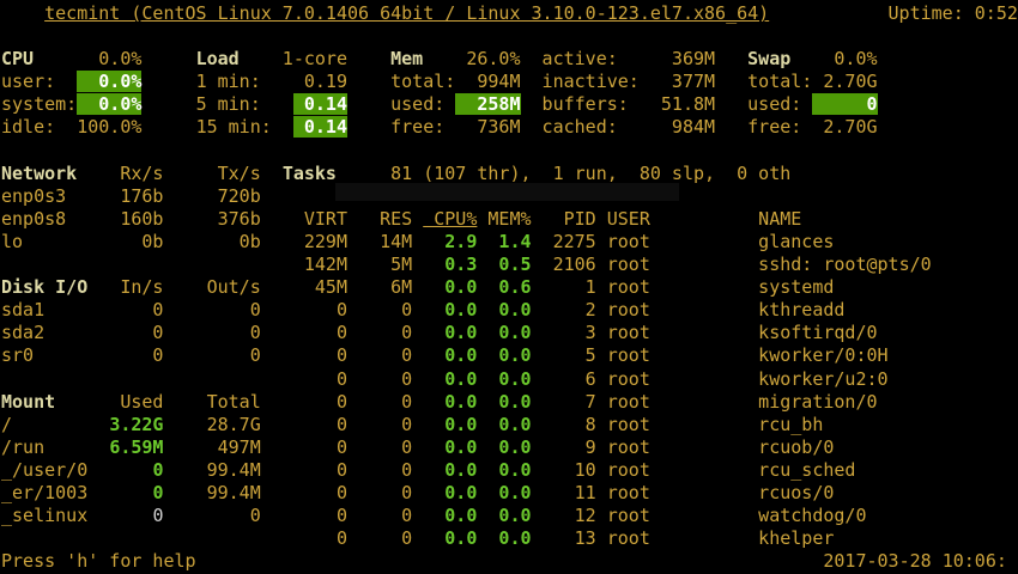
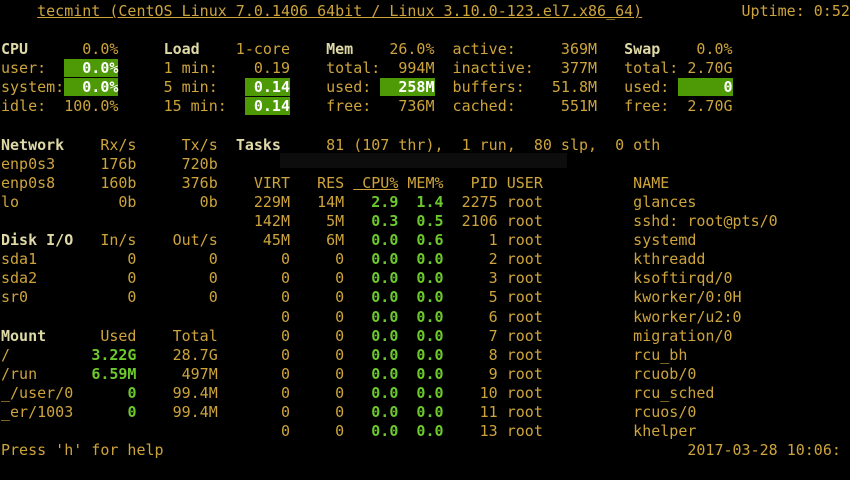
  tecmint (CentOS Linux 7.0.1406 64bit / Linux 3.10.0-123.el7.x86_64) Uptime: 0:52
  CPU 0.0% Load 1-core Mem 26.0% active: 369M Swap 0.0%
  user: 0.0% 1 min: 0.19 total: 994M inactive: 377M total: 2.70G
  system: 0.0% 5 min: 0.14 used: 258M buffers: 51.8M used: 0
- idle: 100.0% 15 min: 0.14 free: 736M cached: 984M free: 2.70G
+ idle: 100.0% 15 min: 0.14 free: 736M cached: 551M free: 2.70G
  Network Rx/s Tx/s Tasks 81 (107 thr), 1 run, 80 slp, 0 oth
  enp0s3 176b 720b
  enp0s8 160b 376b VIRT RES CPU% MEM% PID USER NAME
  lo 0b 0b 229M 14M 2.9 1.4 2275 root glances
  142M 5M 0.3 0.5 2106 root sshd: root@pts/0
  Disk I/O In/s Out/s 45M 6M 0.0 0.6 1 root systemd
  sda1 0 0 0 0 0.0 0.0 2 root kthreadd
  sda2 0 0 0 0 0.0 0.0 3 root ksoftirqd/0
  sr0 0 0 0 0 0.0 0.0 5 root kworker/0:0H
  0 0 0.0 0.0 6 root kworker/u2:0
  Mount Used Total 0 0 0.0 0.0 7 root migration/0
  / 3.22G 28.7G 0 0 0.0 0.0 8 root rcu_bh
  /run 6.59M 497M 0 0 0.0 0.0 9 root rcuob/0
  _/user/0 0 99.4M 0 0 0.0 0.0 10 root rcu_sched
  _er/1003 0 99.4M 0 0 0.0 0.0 11 root rcuos/0
- _selinux 0 0 0 0 0.0 0.0 12 root watchdog/0
  0 0 0.0 0.0 13 root khelper
  Press 'h' for help 2017-03-28 10:06:
